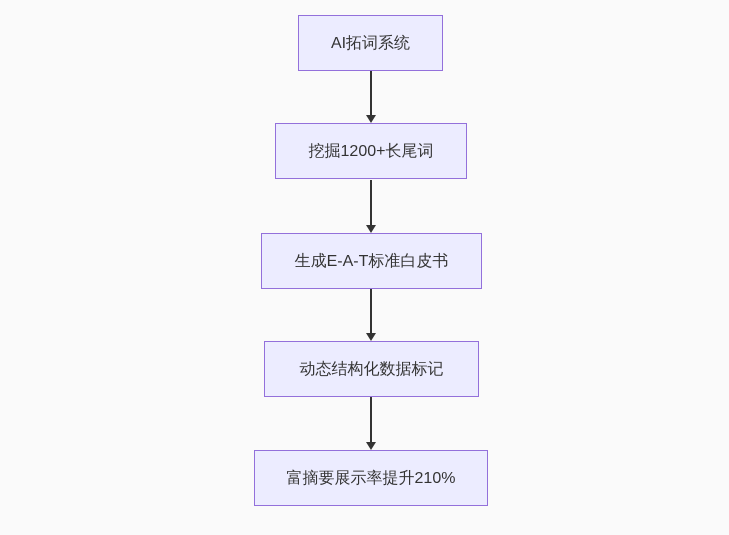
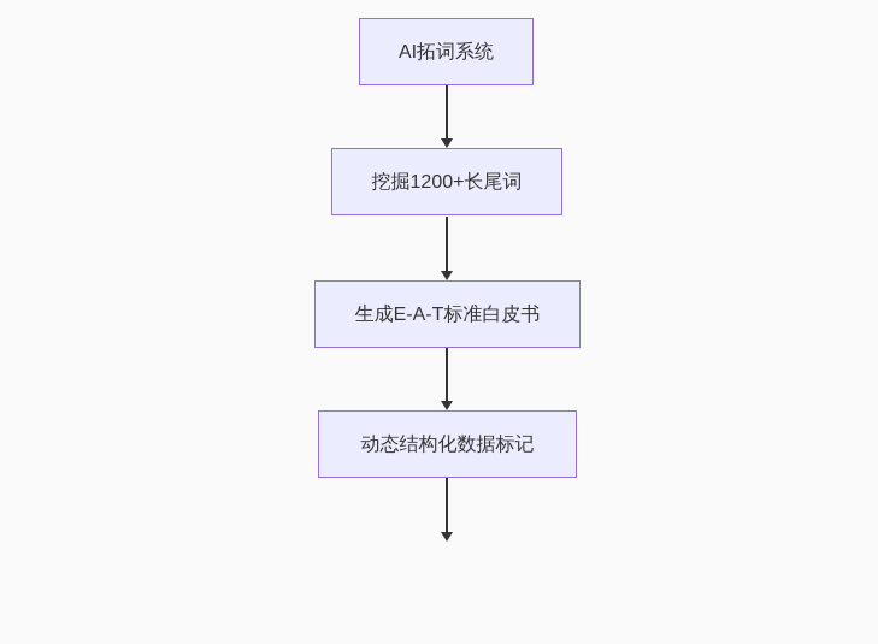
  AI拓词系统
  挖掘1200+长尾词
  生成E-A-T标准白皮书
  动态结构化数据标记
- 富摘要展示率提升210%
